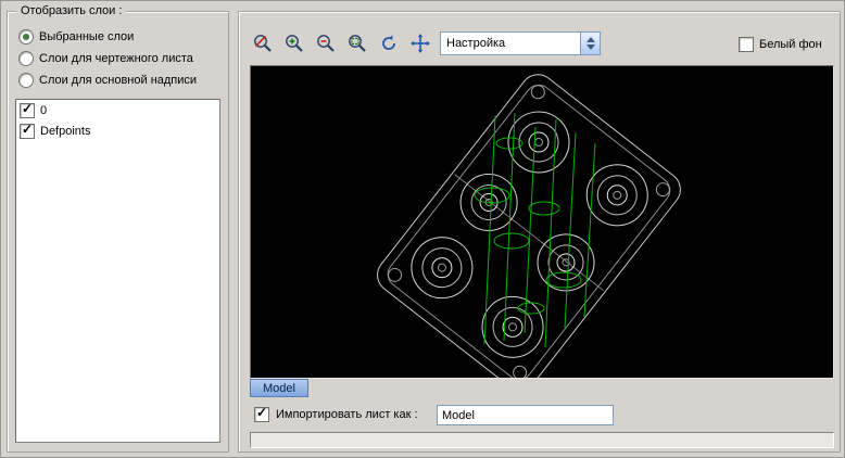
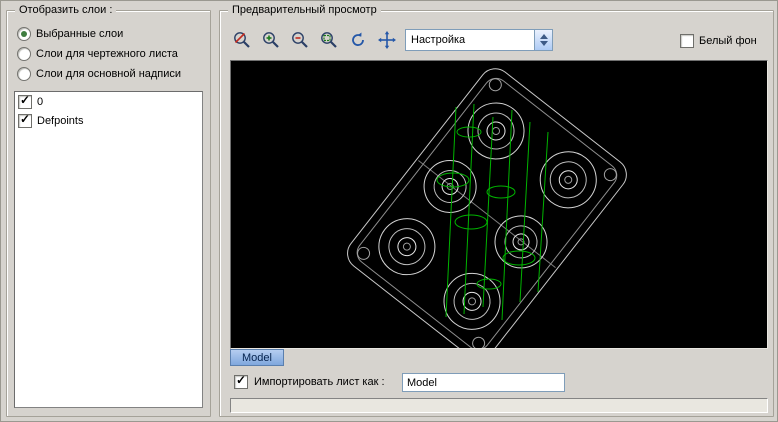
  Отобразить слои :
  Выбранные слои
  Слои для чертежного листа
  Слои для основной надписи
  0
  Defpoints
+ Предварительный просмотр
  Настройка
  Белый фон
  Model
  Импортировать лист как :
  Model
